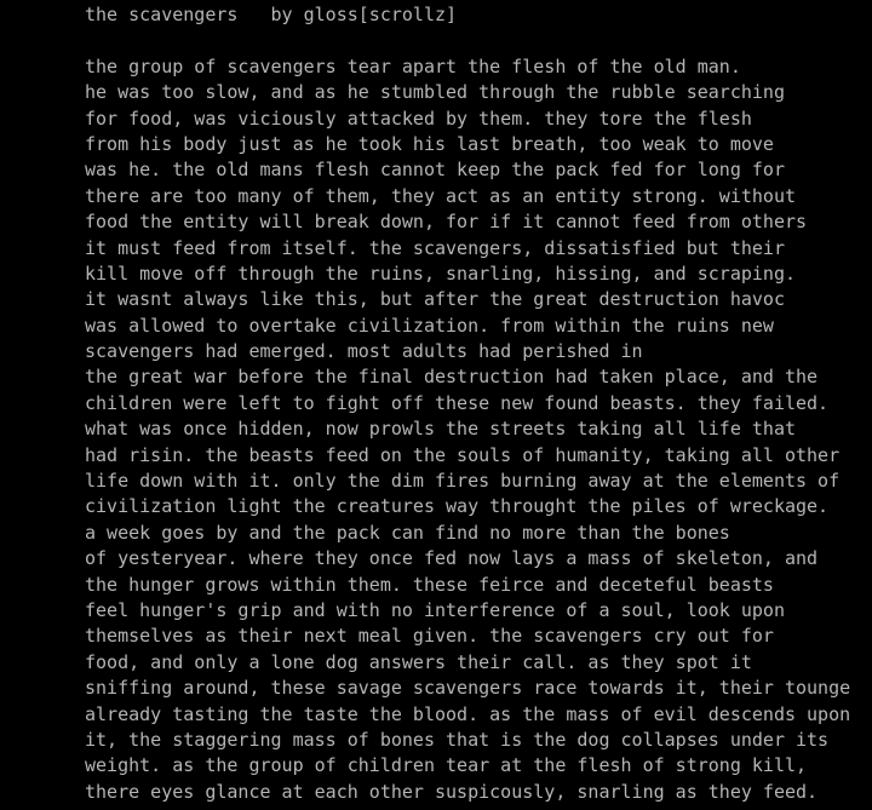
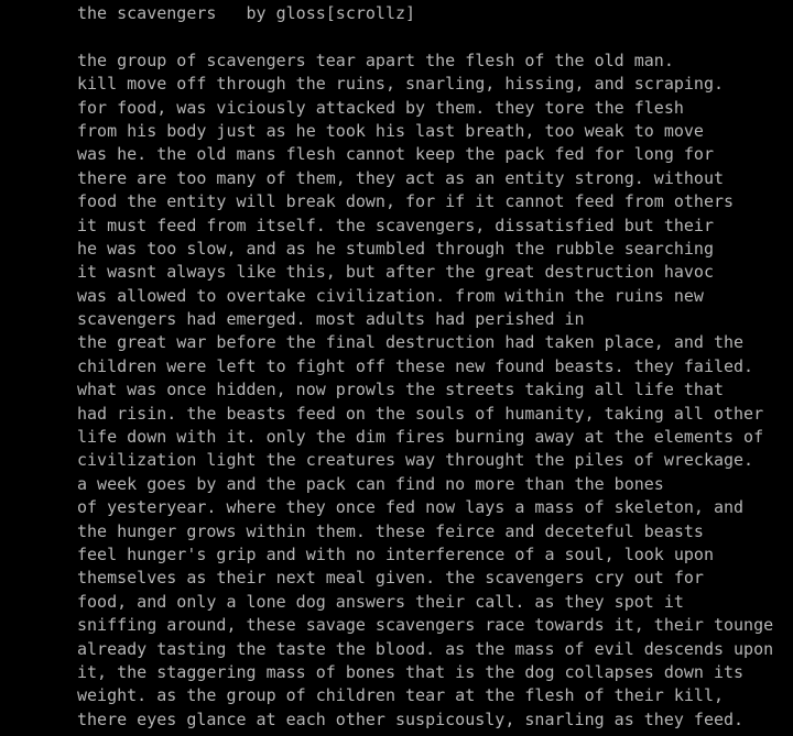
  the scavengers by gloss[scrollz]
  the group of scavengers tear apart the flesh of the old man.
- he was too slow, and as he stumbled through the rubble searching
+ kill move off through the ruins, snarling, hissing, and scraping.
  for food, was viciously attacked by them. they tore the flesh
  from his body just as he took his last breath, too weak to move
  was he. the old mans flesh cannot keep the pack fed for long for
  there are too many of them, they act as an entity strong. without
  food the entity will break down, for if it cannot feed from others
  it must feed from itself. the scavengers, dissatisfied but their
- kill move off through the ruins, snarling, hissing, and scraping.
+ he was too slow, and as he stumbled through the rubble searching
  it wasnt always like this, but after the great destruction havoc
  was allowed to overtake civilization. from within the ruins new
  scavengers had emerged. most adults had perished in
  the great war before the final destruction had taken place, and the
  children were left to fight off these new found beasts. they failed.
  what was once hidden, now prowls the streets taking all life that
  had risin. the beasts feed on the souls of humanity, taking all other
  life down with it. only the dim fires burning away at the elements of
  civilization light the creatures way throught the piles of wreckage.
  a week goes by and the pack can find no more than the bones
  of yesteryear. where they once fed now lays a mass of skeleton, and
  the hunger grows within them. these feirce and deceteful beasts
  feel hunger's grip and with no interference of a soul, look upon
  themselves as their next meal given. the scavengers cry out for
  food, and only a lone dog answers their call. as they spot it
  sniffing around, these savage scavengers race towards it, their tounge
  already tasting the taste the blood. as the mass of evil descends upon
- it, the staggering mass of bones that is the dog collapses under its
+ it, the staggering mass of bones that is the dog collapses down its
- weight. as the group of children tear at the flesh of strong kill,
+ weight. as the group of children tear at the flesh of their kill,
  there eyes glance at each other suspicously, snarling as they feed.
